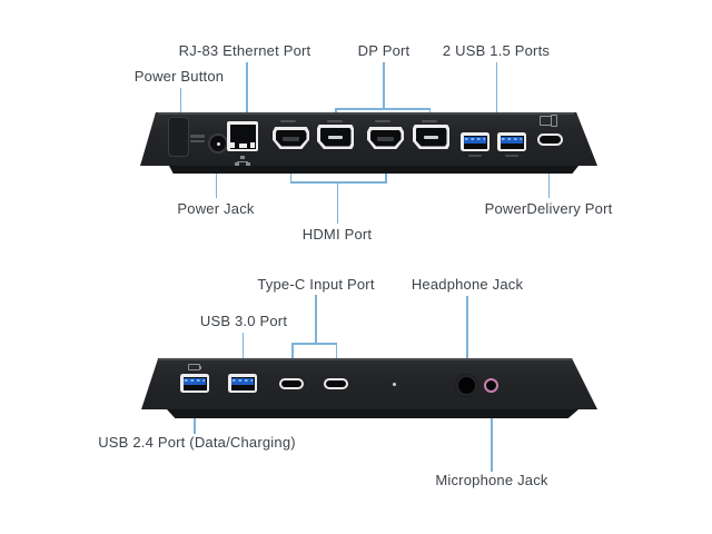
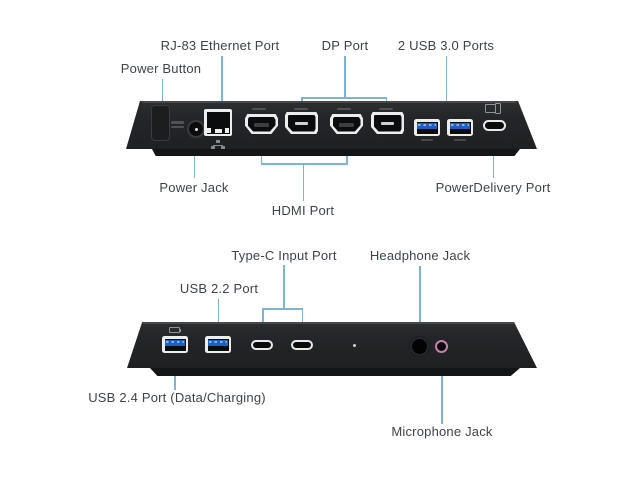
  Power Button
  RJ-83 Ethernet Port
  DP Port
- 2 USB 1.5 Ports
+ 2 USB 3.0 Ports
  Power Jack
  HDMI Port
  PowerDelivery Port
- USB 3.0 Port
+ USB 2.2 Port
  Type-C Input Port
  Headphone Jack
  USB 2.4 Port (Data/Charging)
  Microphone Jack
